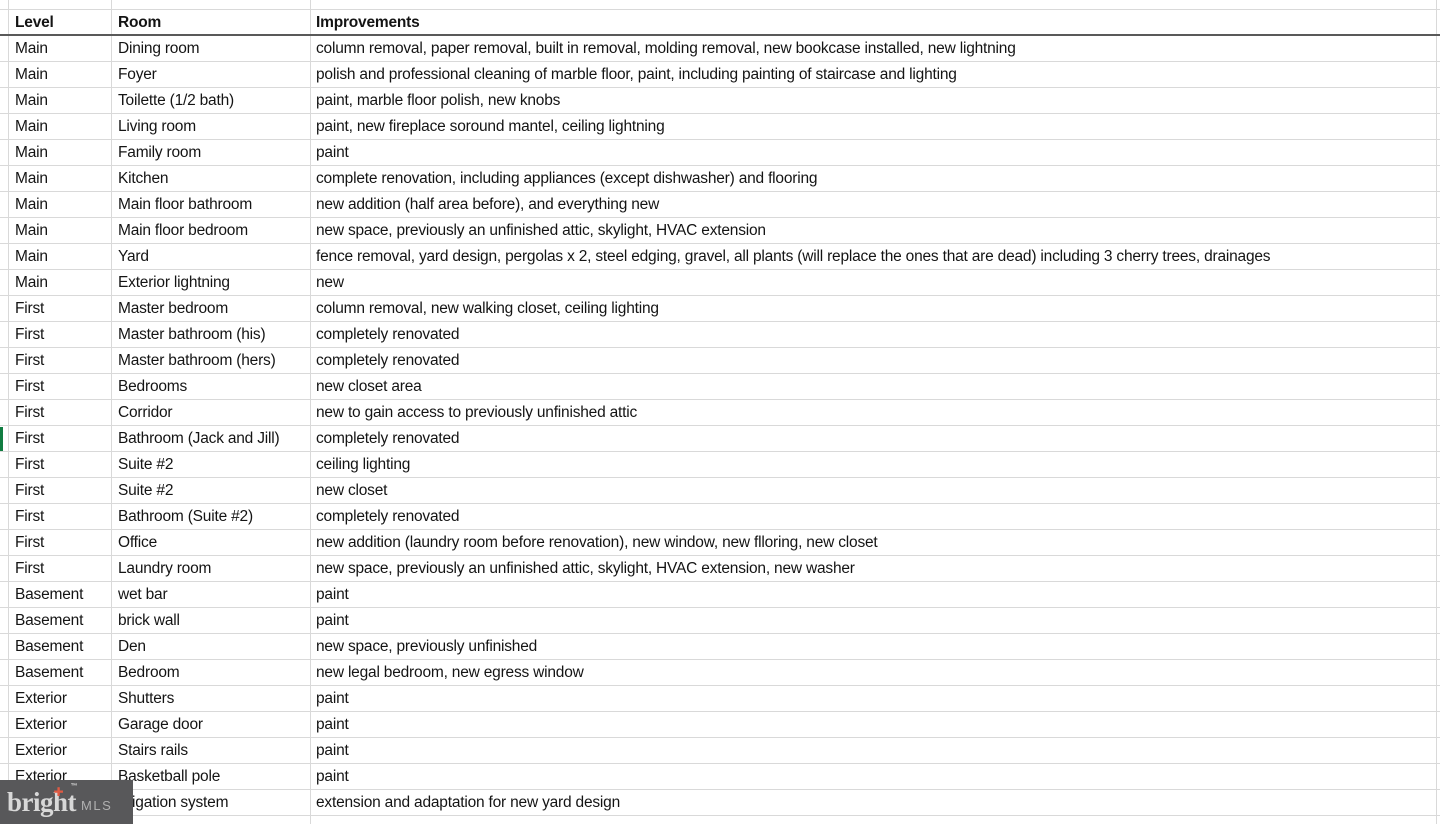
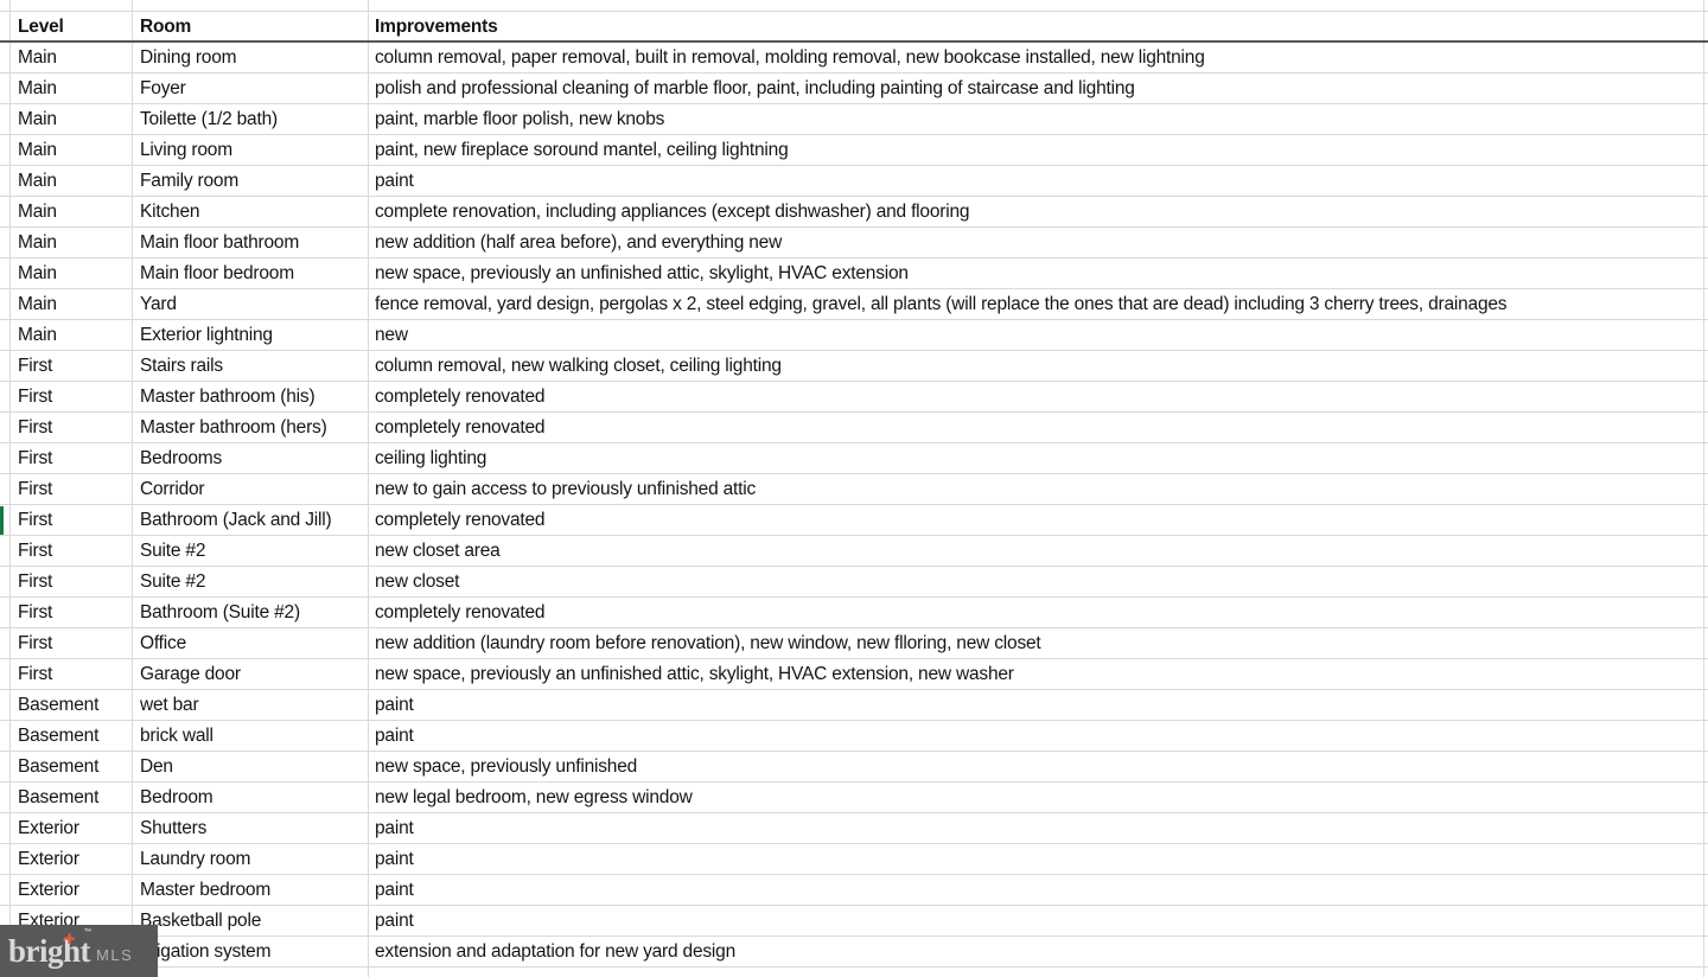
  Level
  Room
  Improvements
  Main
  Dining room
  column removal, paper removal, built in removal, molding removal, new bookcase installed, new lightning
  Main
  Foyer
  polish and professional cleaning of marble floor, paint, including painting of staircase and lighting
  Main
  Toilette (1/2 bath)
  paint, marble floor polish, new knobs
  Main
  Living room
  paint, new fireplace soround mantel, ceiling lightning
  Main
  Family room
  paint
  Main
  Kitchen
  complete renovation, including appliances (except dishwasher) and flooring
  Main
  Main floor bathroom
  new addition (half area before), and everything new
  Main
  Main floor bedroom
  new space, previously an unfinished attic, skylight, HVAC extension
  Main
  Yard
  fence removal, yard design, pergolas x 2, steel edging, gravel, all plants (will replace the ones that are dead) including 3 cherry trees, drainages
  Main
  Exterior lightning
  new
  First
- Master bedroom
+ Stairs rails
  column removal, new walking closet, ceiling lighting
  First
  Master bathroom (his)
  completely renovated
  First
  Master bathroom (hers)
  completely renovated
  First
  Bedrooms
- new closet area
+ ceiling lighting
  First
  Corridor
  new to gain access to previously unfinished attic
  First
  Bathroom (Jack and Jill)
  completely renovated
  First
  Suite #2
- ceiling lighting
+ new closet area
  First
  Suite #2
  new closet
  First
  Bathroom (Suite #2)
  completely renovated
  First
  Office
  new addition (laundry room before renovation), new window, new flloring, new closet
  First
- Laundry room
+ Garage door
  new space, previously an unfinished attic, skylight, HVAC extension, new washer
  Basement
  wet bar
  paint
  Basement
  brick wall
  paint
  Basement
  Den
  new space, previously unfinished
  Basement
  Bedroom
  new legal bedroom, new egress window
  Exterior
  Shutters
  paint
  Exterior
- Garage door
+ Laundry room
  paint
  Exterior
- Stairs rails
+ Master bedroom
  paint
  Exterior
  Basketball pole
  paint
  igation system
  extension and adaptation for new yard design
  bright
  ✚
  MLS
